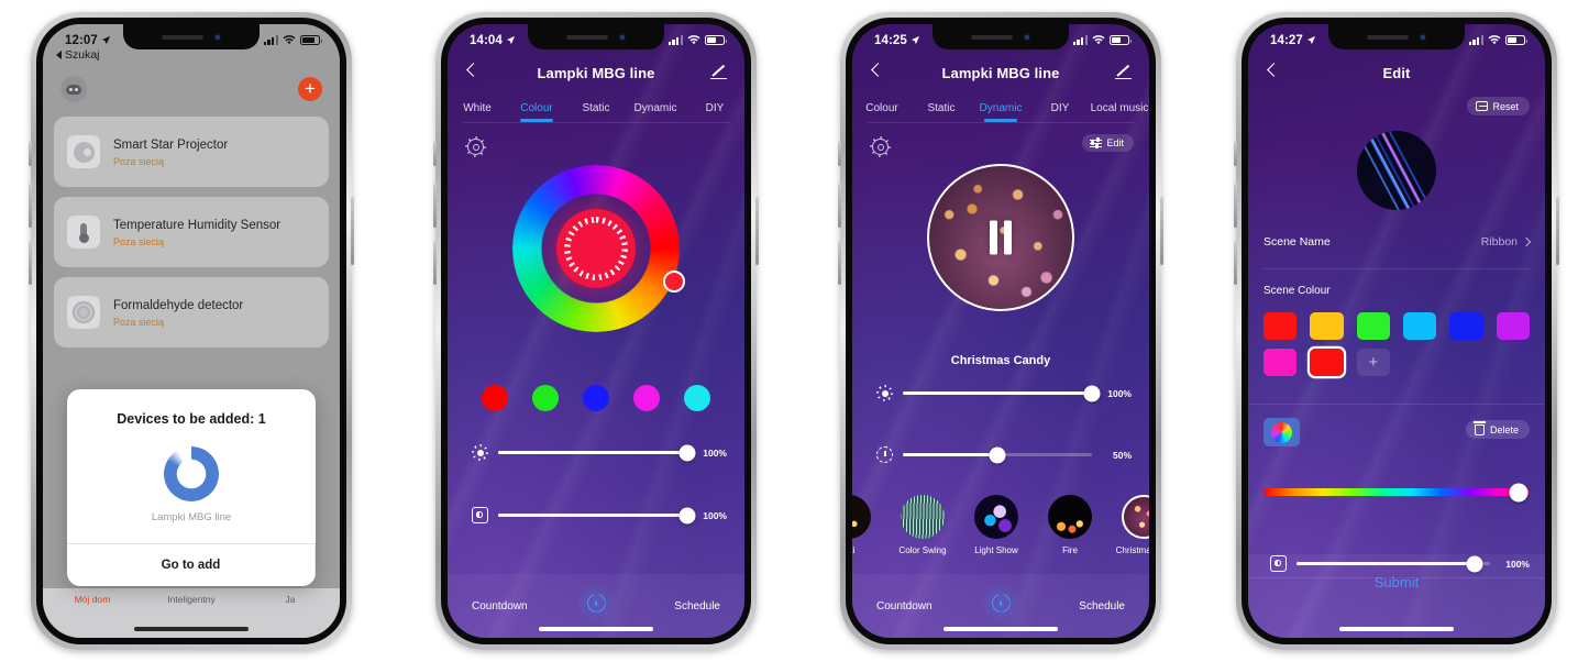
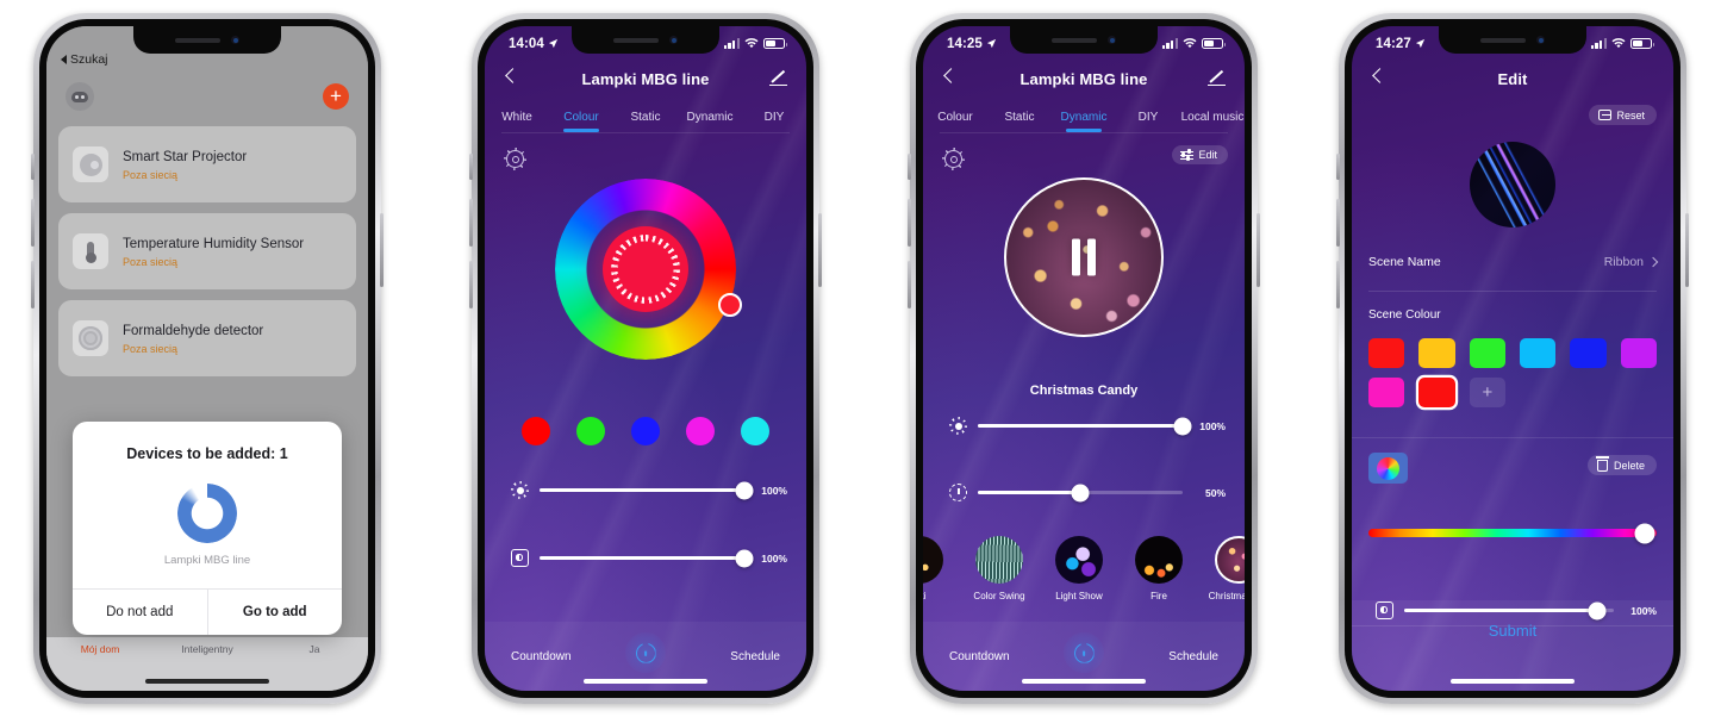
- 12:07
  Szukaj
  +
  Smart Star Projector
  Poza siecią
  Temperature Humidity Sensor
  Poza siecią
  Formaldehyde detector
  Poza siecią
  Devices to be added: 1
  Lampki MBG line
+ Do not add
  Go to add
  Mój dom
  Inteligentny
  Ja
  14:04
  Lampki MBG line
  White
  Colour
  Static
  Dynamic
  DIY
  100%
  100%
  Countdown
  Schedule
  14:25
  Lampki MBG line
  Colour
  Static
  Dynamic
  DIY
  Local music
  Edit
  Christmas Candy
  100%
  50%
  Color Swing
  Light Show
  Fire
  Countdown
  Schedule
  14:27
  Edit
  Reset
  Scene Name
  Ribbon
  Scene Colour
  +
  Delete
  100%
  Submit
